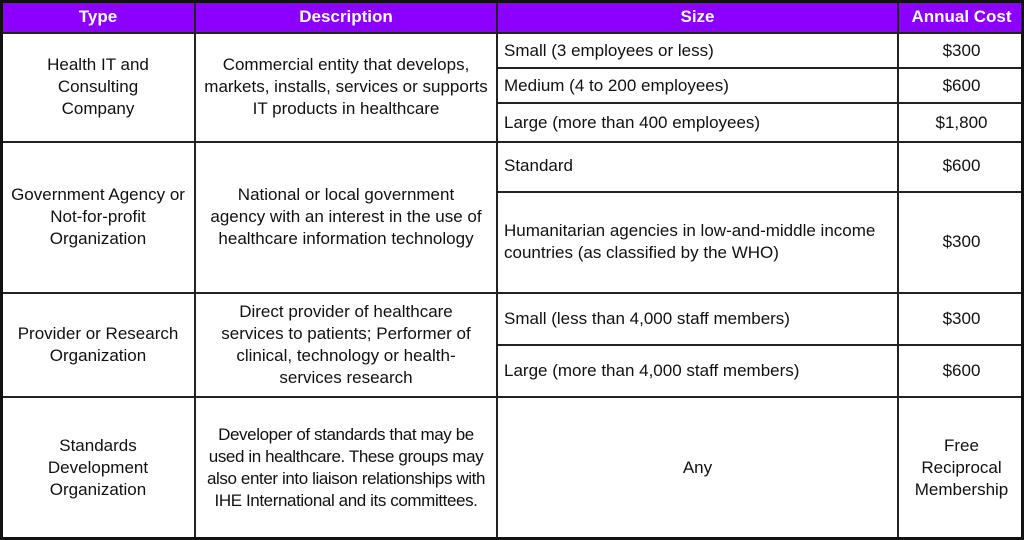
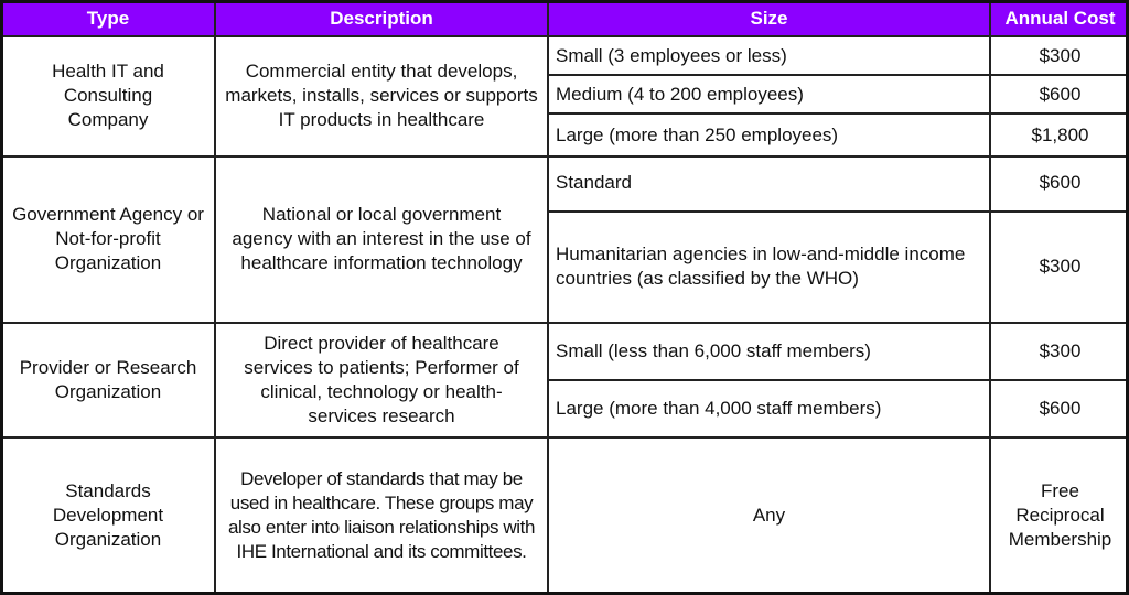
  Type	Description	Size	Annual Cost
  Health IT and Consulting Company	Commercial entity that develops, markets, installs, services or supports IT products in healthcare	Small (3 employees or less)	$300
  Medium (4 to 200 employees)	$600
- Large (more than 400 employees)	$1,800
+ Large (more than 250 employees)	$1,800
  Government Agency or Not-for-profit Organization	National or local government agency with an interest in the use of healthcare information technology	Standard	$600
  Humanitarian agencies in low-and-middle income countries (as classified by the WHO)	$300
- Provider or Research Organization	Direct provider of healthcare services to patients; Performer of clinical, technology or health-services research	Small (less than 4,000 staff members)	$300
+ Provider or Research Organization	Direct provider of healthcare services to patients; Performer of clinical, technology or health-services research	Small (less than 6,000 staff members)	$300
  Large (more than 4,000 staff members)	$600
  Standards Development Organization	Developer of standards that may be used in healthcare. These groups may also enter into liaison relationships with IHE International and its committees.	Any	Free Reciprocal Membership
